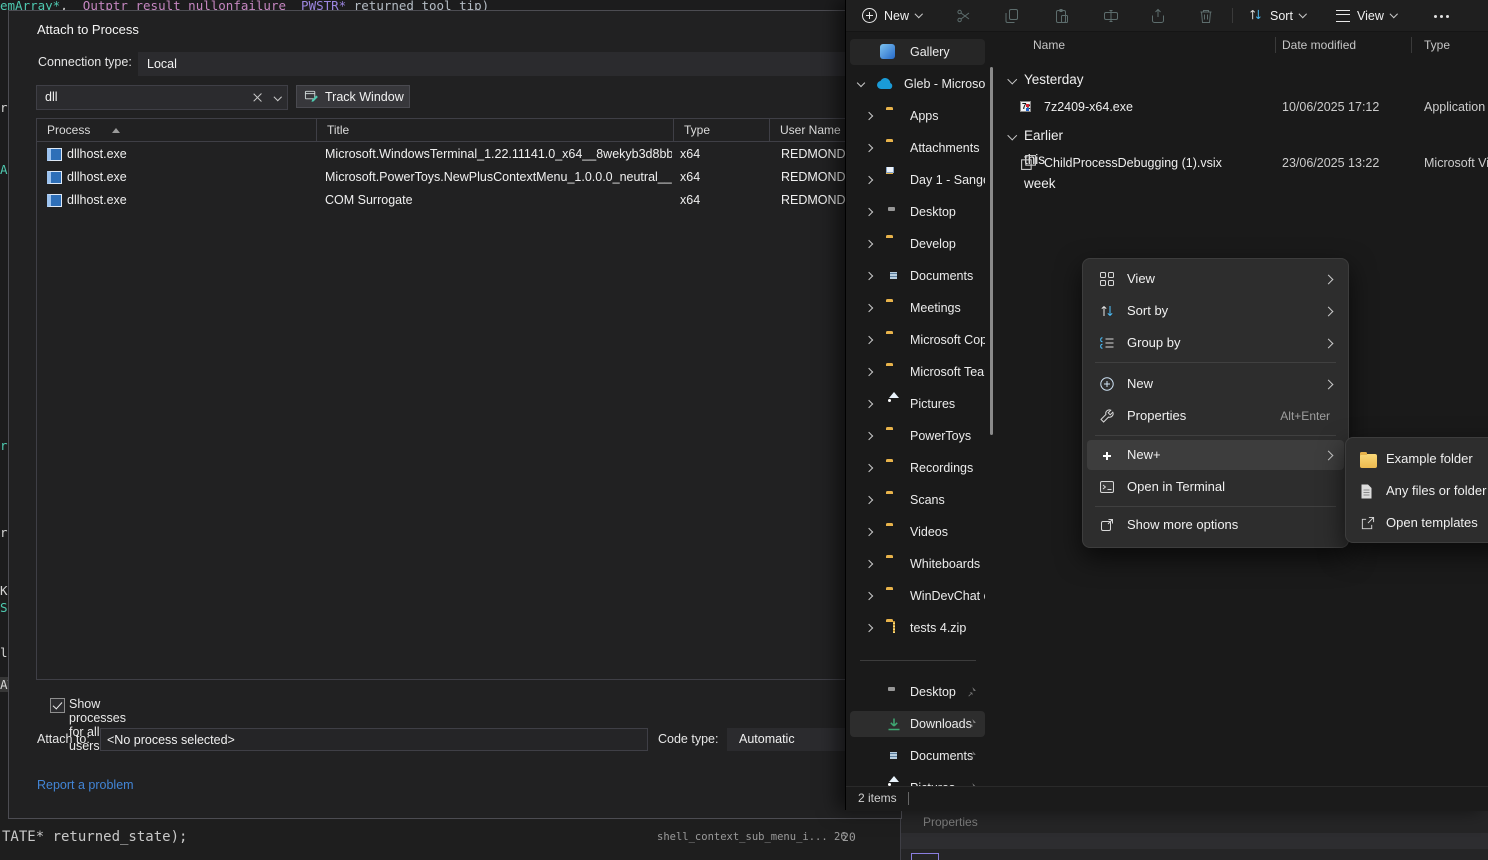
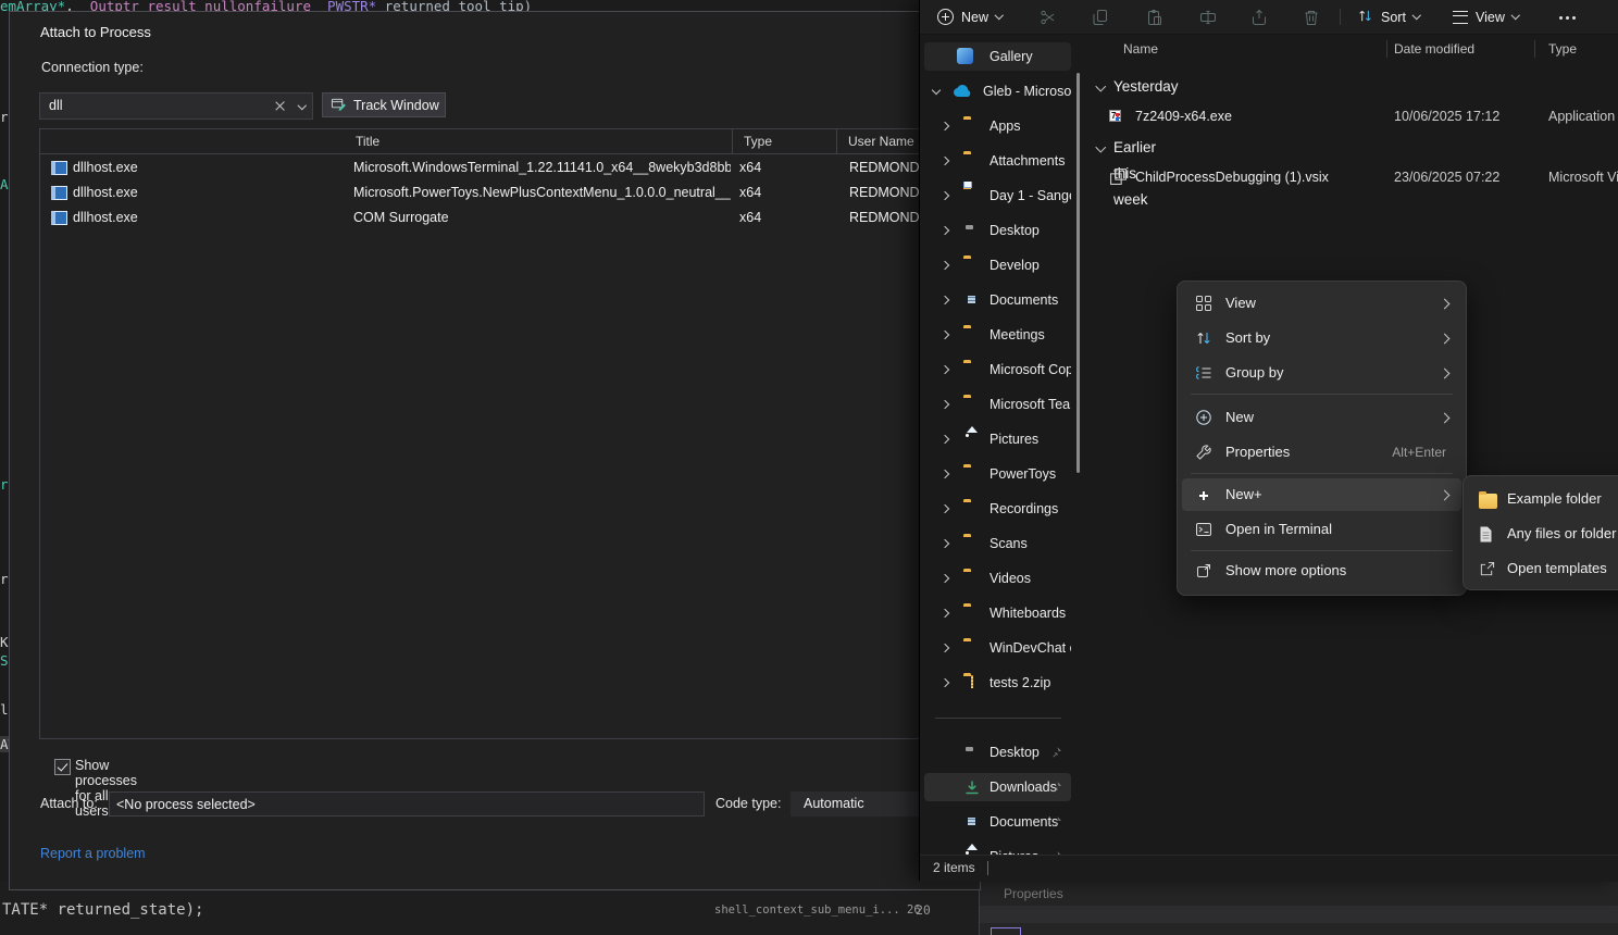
  emArray*, _Outptr_result_nullonfailure_ PWSTR* returned_tool_tip)
  r
  TATE* returned_state);
  shell_context_sub_menu_i... 26
  20
  Properties
  Attach to Process
  Connection type:
- Local
  dll
  Track Window
- Process
  Title
  Type
  User Name
  dllhost.exe
  Microsoft.WindowsTerminal_1.22.11141.0_x64__8wekyb3d8bb
  x64
  REDMOND
  dllhost.exe
  Microsoft.PowerToys.NewPlusContextMenu_1.0.0.0_neutral__
  x64
  REDMOND
  dllhost.exe
  COM Surrogate
  x64
  REDMOND
  Show processes for all users
  Attach to:
  <No process selected>
  Code type:
  Automatic
  Report a problem
  New
  Sort
  View
  Name
  Date modified
  Type
  Gallery
  Gleb - Microso
  Apps
  Attachments
  Day 1 - Sang
  Desktop
  Develop
  Documents
  Meetings
  Microsoft Cop
  Microsoft Tea
  Pictures
  PowerToys
  Recordings
  Scans
  Videos
  Whiteboards
  WinDevChat
- tests 4.zip
+ tests 2.zip
  Desktop
  Downloads
  Documents
  Yesterday
  7z
  7z2409-x64.exe
  10/06/2025 17:12
  Application
  Earlier is week
  ChildProcessDebugging (1).vsix
- 23/06/2025 13:22
+ 23/06/2025 07:22
  Microsoft V
  2 items
  View
  Sort by
  Group by
  New
  Properties
  Alt+Enter
  New+
  Open in Terminal
  Show more options
  Example folder
  Any files or folder
  Open templates
